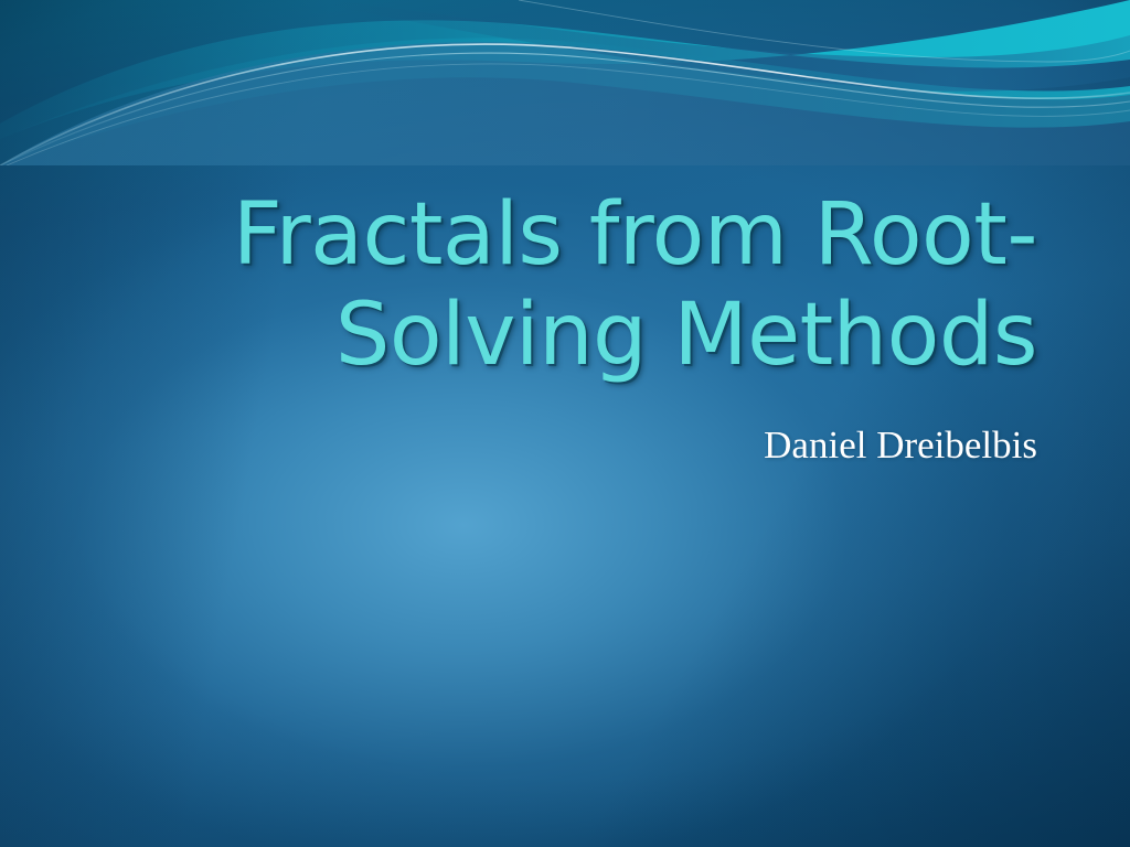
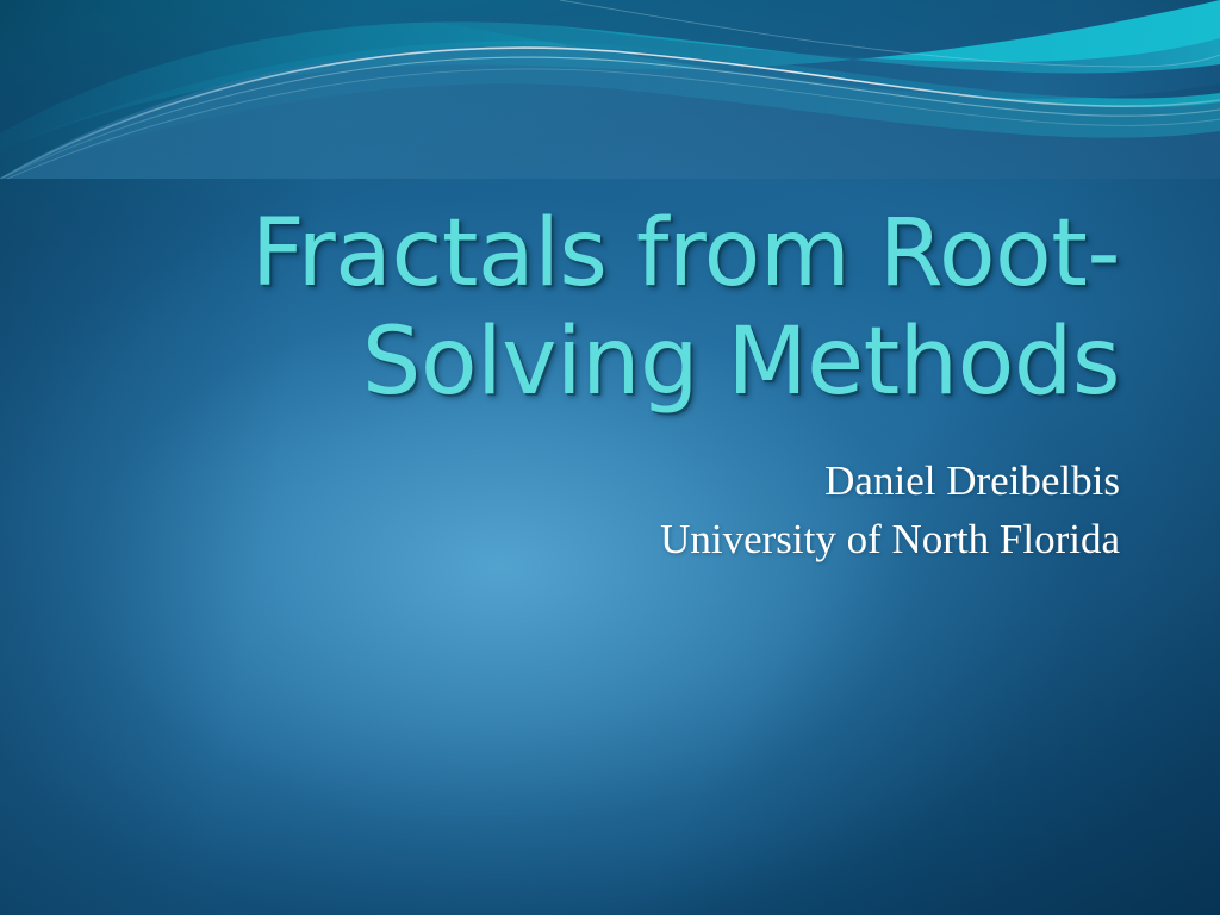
  Fractals from Root-Solving Methods
  Daniel Dreibelbis
+ University of North Florida
